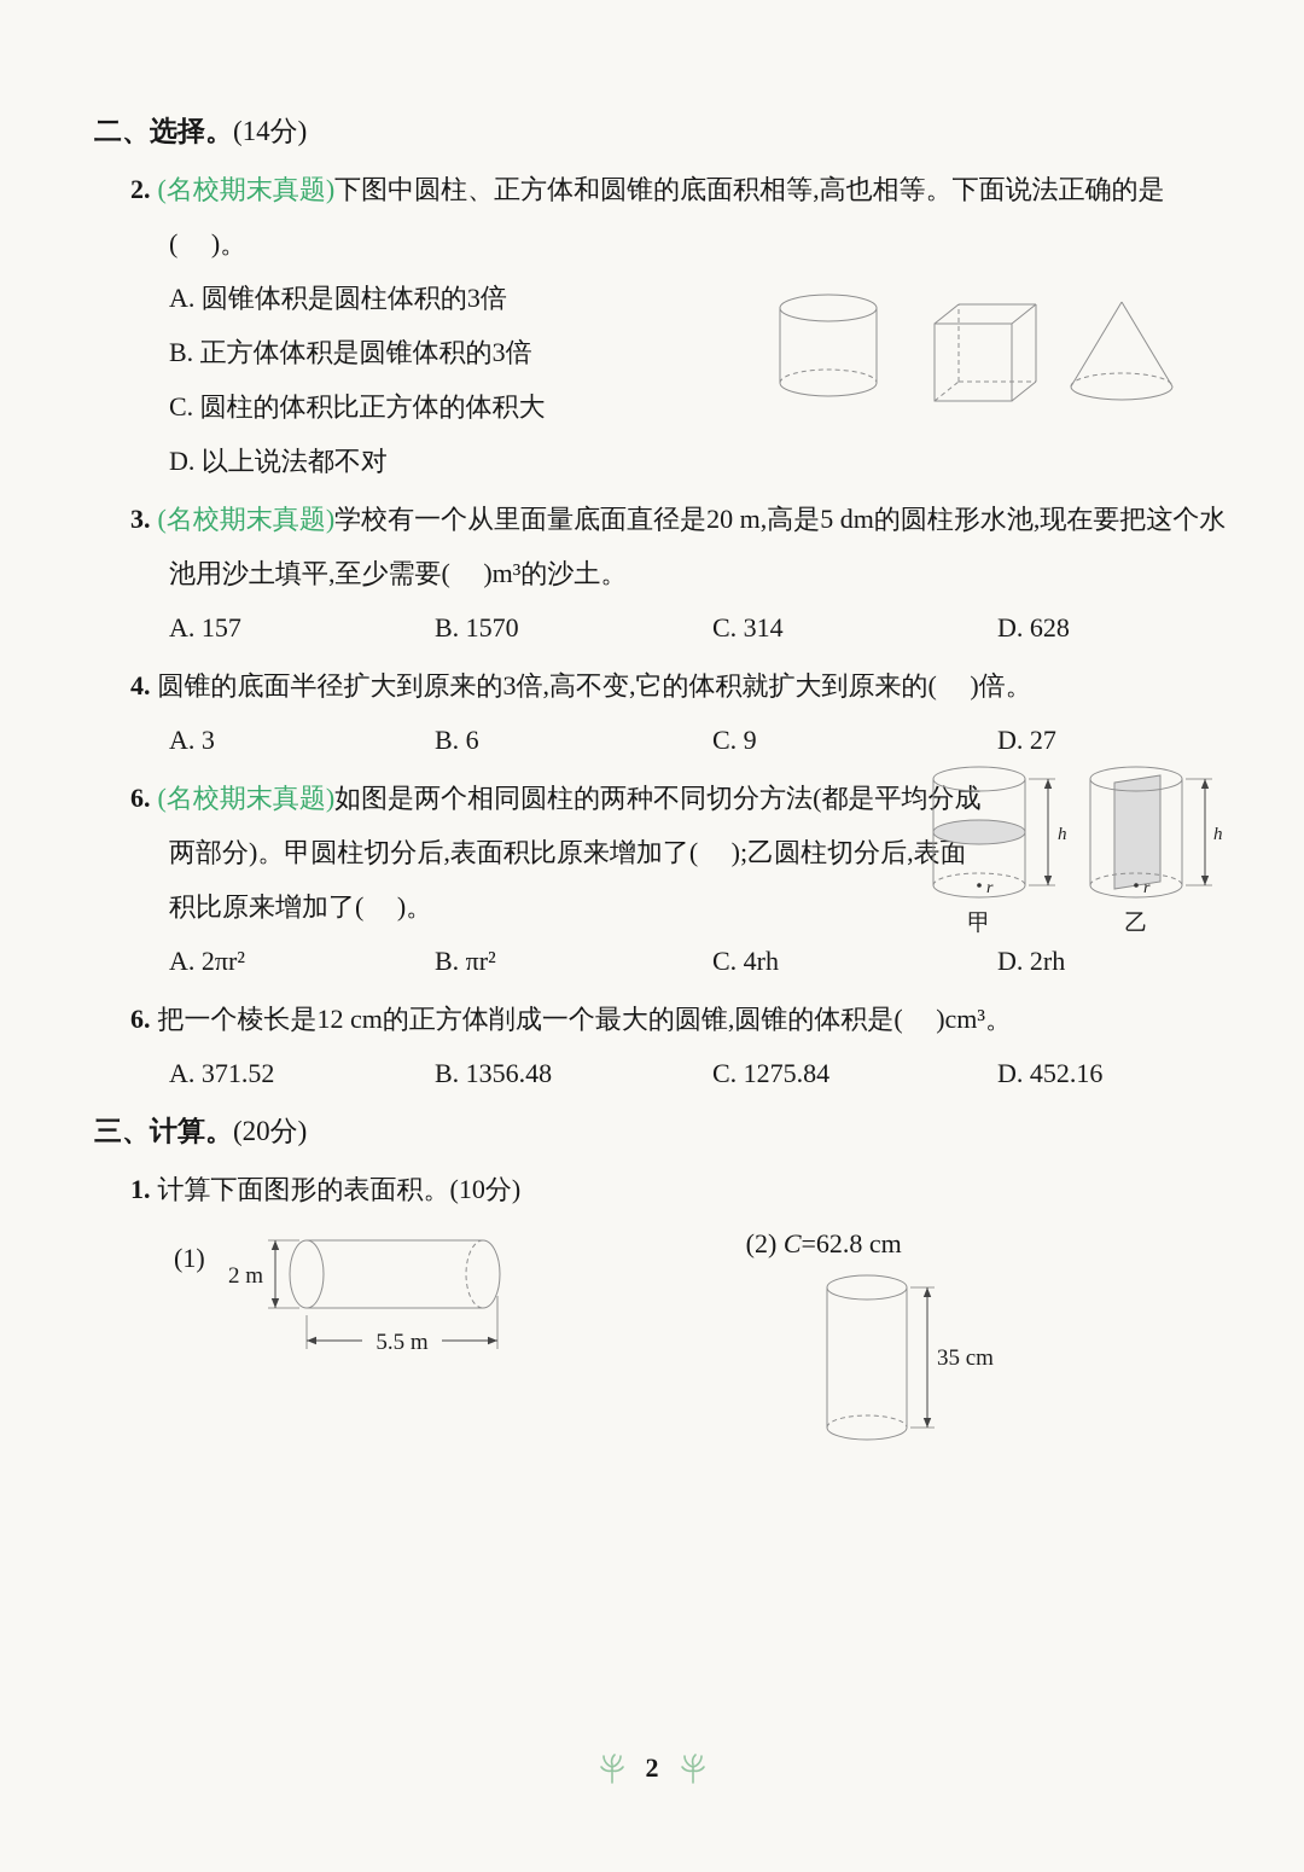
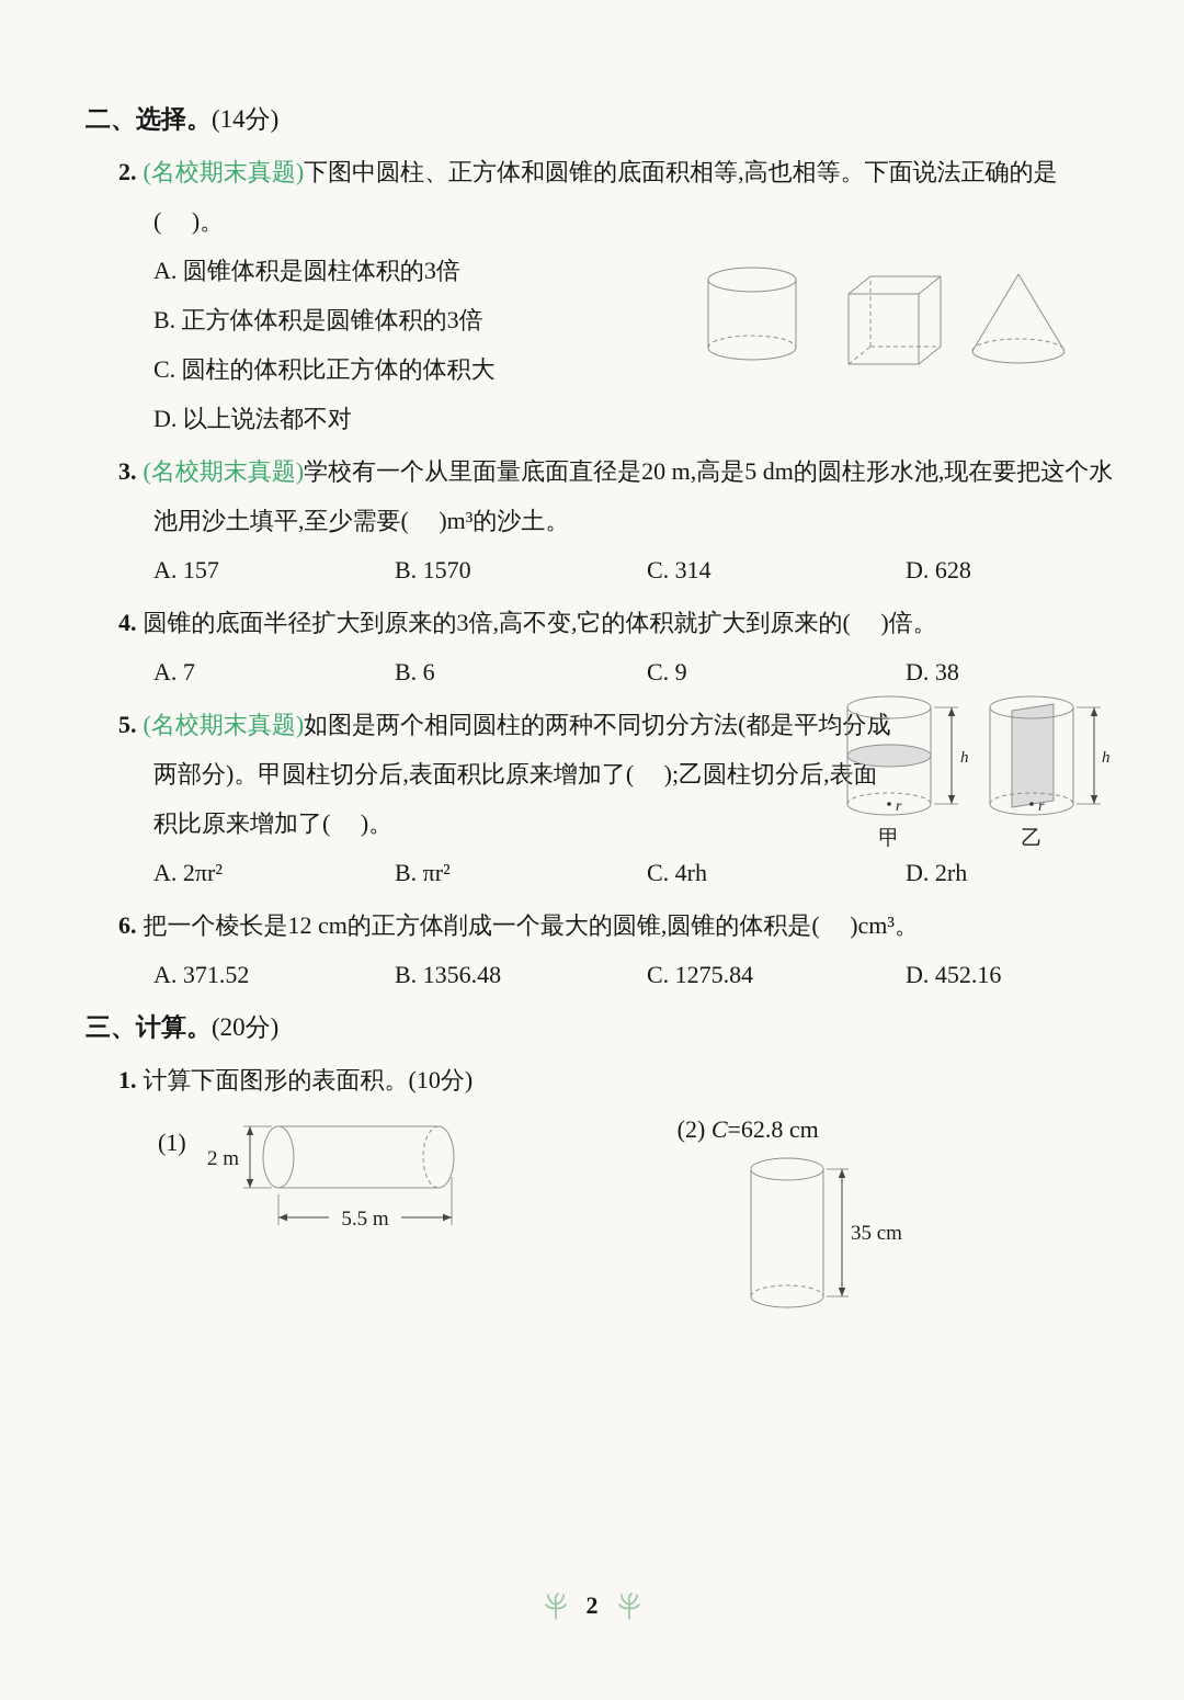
  二、选择。(14分)
  2. (名校期末真题)下图中圆柱、正方体和圆锥的底面积相等,高也相等。下面说法正确的是( )。
  A. 圆锥体积是圆柱体积的3倍
  B. 正方体体积是圆锥体积的3倍
  C. 圆柱的体积比正方体的体积大
  D. 以上说法都不对
  3. (名校期末真题)学校有一个从里面量底面直径是20 m,高是5 dm的圆柱形水池,现在要把这个水池用沙土填平,至少需要( )m³的沙土。
  A. 157
  B. 1570
  C. 314
  D. 628
  4. 圆锥的底面半径扩大到原来的3倍,高不变,它的体积就扩大到原来的( )倍。
- A. 3
+ A. 7
  B. 6
  C. 9
- D. 27
+ D. 38
- 6. (名校期末真题)如图是两个相同圆柱的两种不同切分方法(都是平均分成两部分)。甲圆柱切分后,表面积比原来增加了( );乙圆柱切分后,表面积比原来增加了( )。
+ 5. (名校期末真题)如图是两个相同圆柱的两种不同切分方法(都是平均分成两部分)。甲圆柱切分后,表面积比原来增加了( );乙圆柱切分后,表面积比原来增加了( )。
  A. 2πr²
  B. πr²
  C. 4rh
  D. 2rh
  r
  h
  甲
  r
  h
  乙
  6. 把一个棱长是12 cm的正方体削成一个最大的圆锥,圆锥的体积是( )cm³。
  A. 371.52
  B. 1356.48
  C. 1275.84
  D. 452.16
  三、计算。(20分)
  1. 计算下面图形的表面积。(10分)
  (1)
  2 m
  5.5 m
  (2) C=62.8 cm
  35 cm
  2
